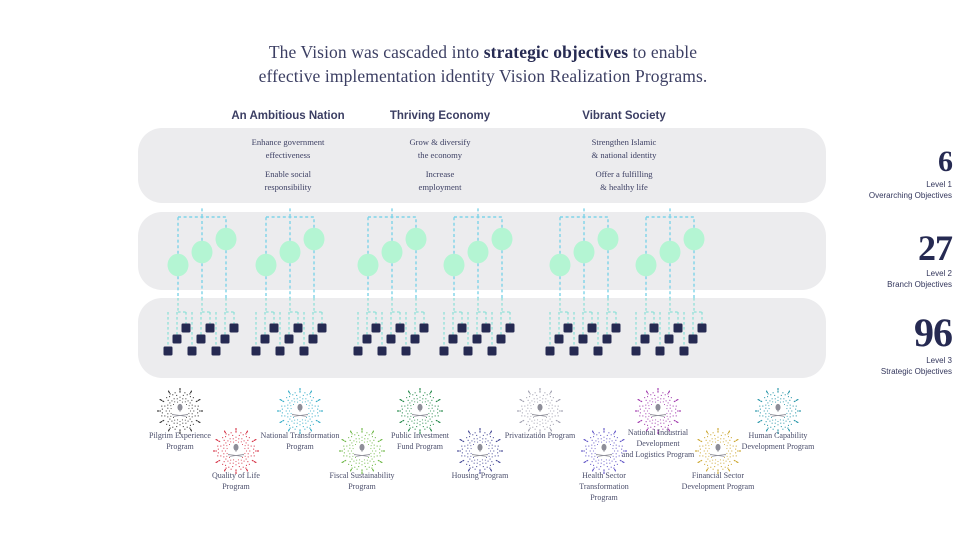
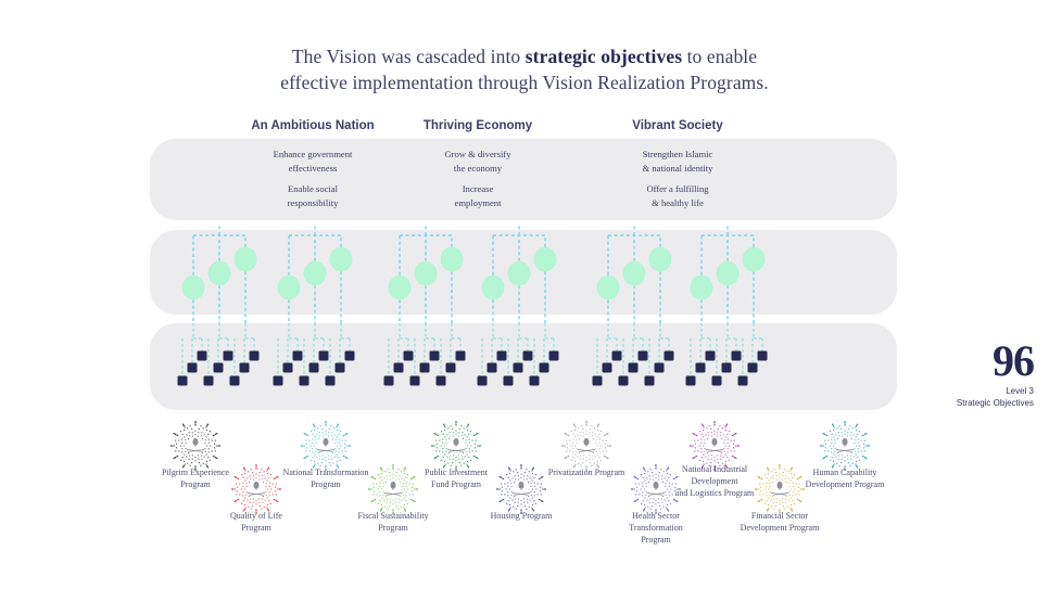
  The Vision was cascaded into strategic objectives to enable
- effective implementation identity Vision Realization Programs.
+ effective implementation through Vision Realization Programs.
  An Ambitious Nation
  Thriving Economy
  Vibrant Society
  Enhance government
  effectiveness
  Enable social
  responsibility
  Grow & diversify
  the economy
  Increase
  employment
  Strengthen Islamic
  & national identity
  Offer a fulfilling
  & healthy life
- 6
- Level 1
- Overarching Objectives
- 27
- Level 2
- Branch Objectives
  96
  Level 3
  Strategic Objectives
  Pilgrim Experience
  Program
  Quality of Life
  Program
  National Transformation
  Program
  Fiscal Sustainability
  Program
  Public Investment
  Fund Program
  Housing Program
  Privatization Program
  Health Sector
  Transformation
  Program
  National Industrial
  Development
  and Logistics Program
  Financial Sector
  Development Program
  Human Capability
  Development Program
